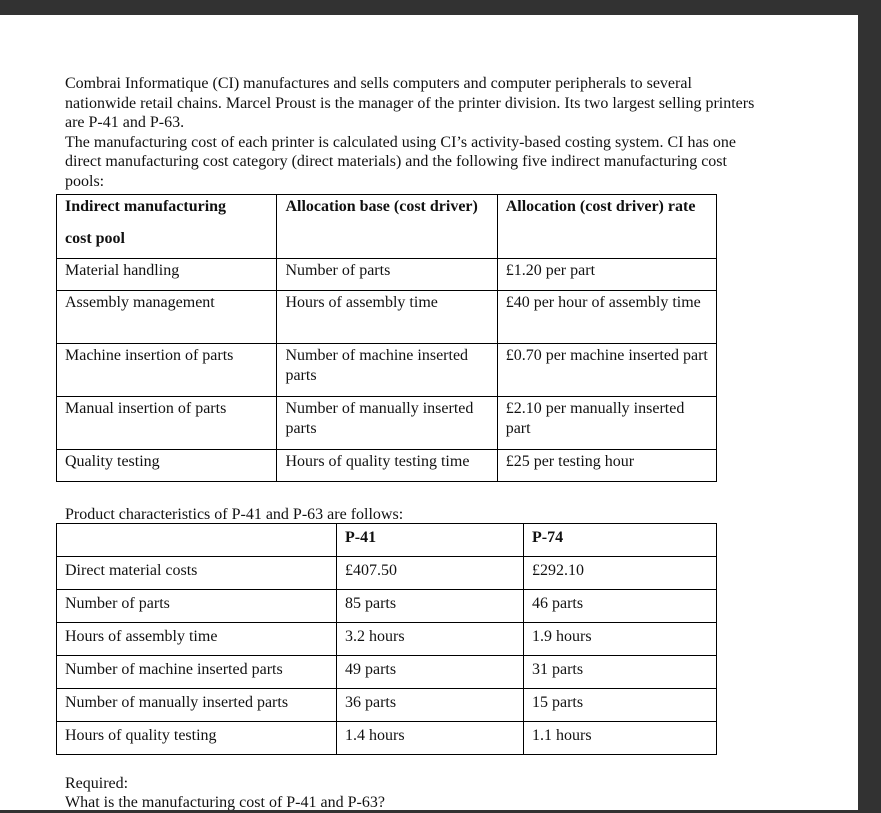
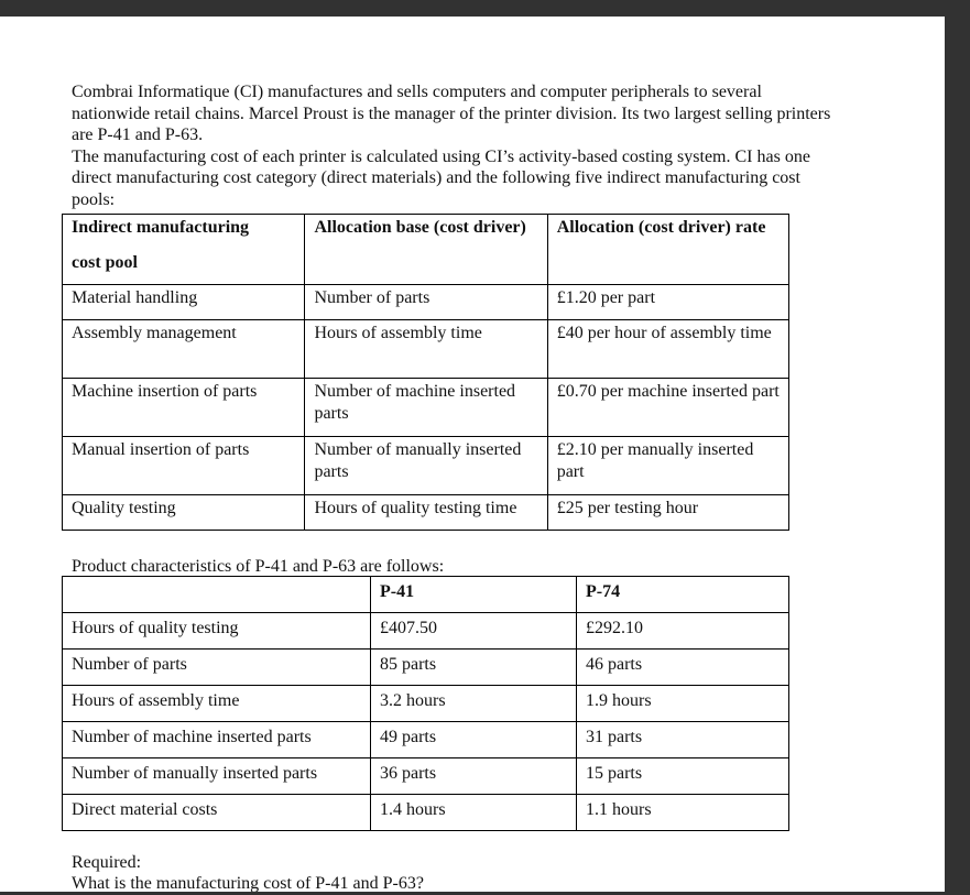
  Combrai Informatique (CI) manufactures and sells computers and computer peripherals to several nationwide retail chains. Marcel Proust is the manager of the printer division. Its two largest selling printers are P-41 and P-63.
  The manufacturing cost of each printer is calculated using CI’s activity-based costing system. CI has one direct manufacturing cost category (direct materials) and the following five indirect manufacturing cost pools:
  Indirect manufacturing cost pool	Allocation base (cost driver)	Allocation (cost driver) rate
  Material handling	Number of parts	£1.20 per part
  Assembly management	Hours of assembly time	£40 per hour of assembly time
  Machine insertion of parts	Number of machine inserted parts	£0.70 per machine inserted part
  Manual insertion of parts	Number of manually inserted parts	£2.10 per manually inserted part
  Quality testing	Hours of quality testing time	£25 per testing hour
  Product characteristics of P-41 and P-63 are follows:
  	P-41	P-74
- Direct material costs	£407.50	£292.10
+ Hours of quality testing	£407.50	£292.10
  Number of parts	85 parts	46 parts
  Hours of assembly time	3.2 hours	1.9 hours
  Number of machine inserted parts	49 parts	31 parts
  Number of manually inserted parts	36 parts	15 parts
- Hours of quality testing	1.4 hours	1.1 hours
+ Direct material costs	1.4 hours	1.1 hours
  Required:
  What is the manufacturing cost of P-41 and P-63?
